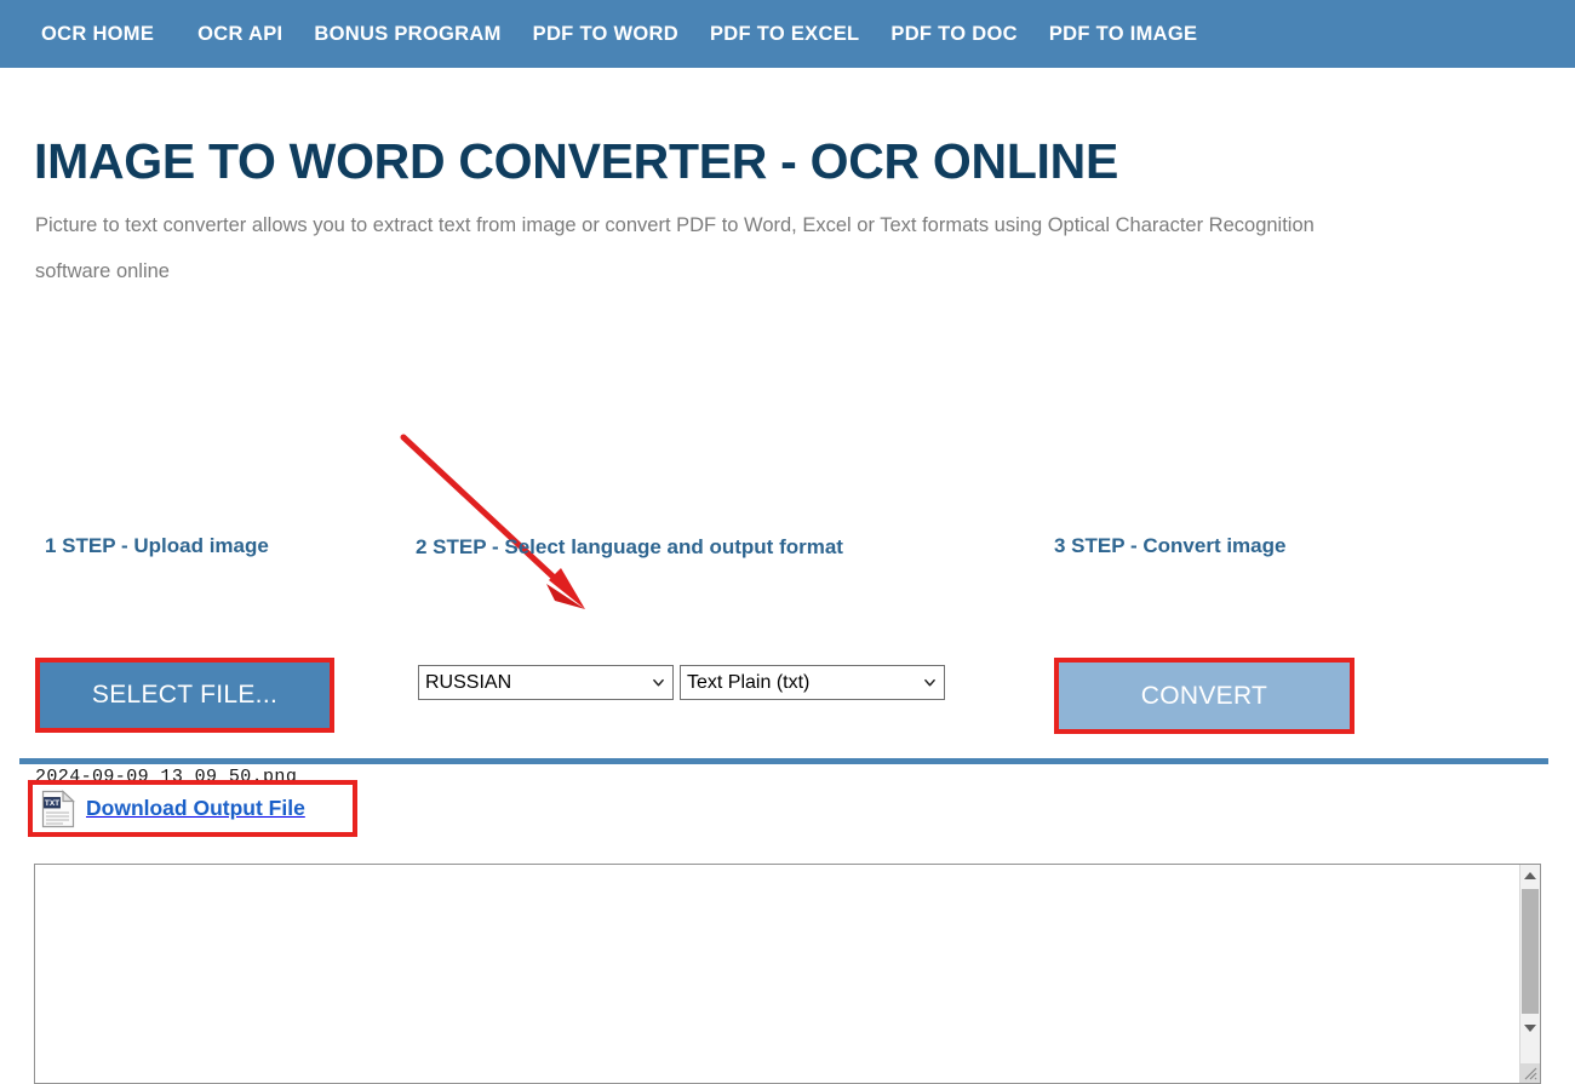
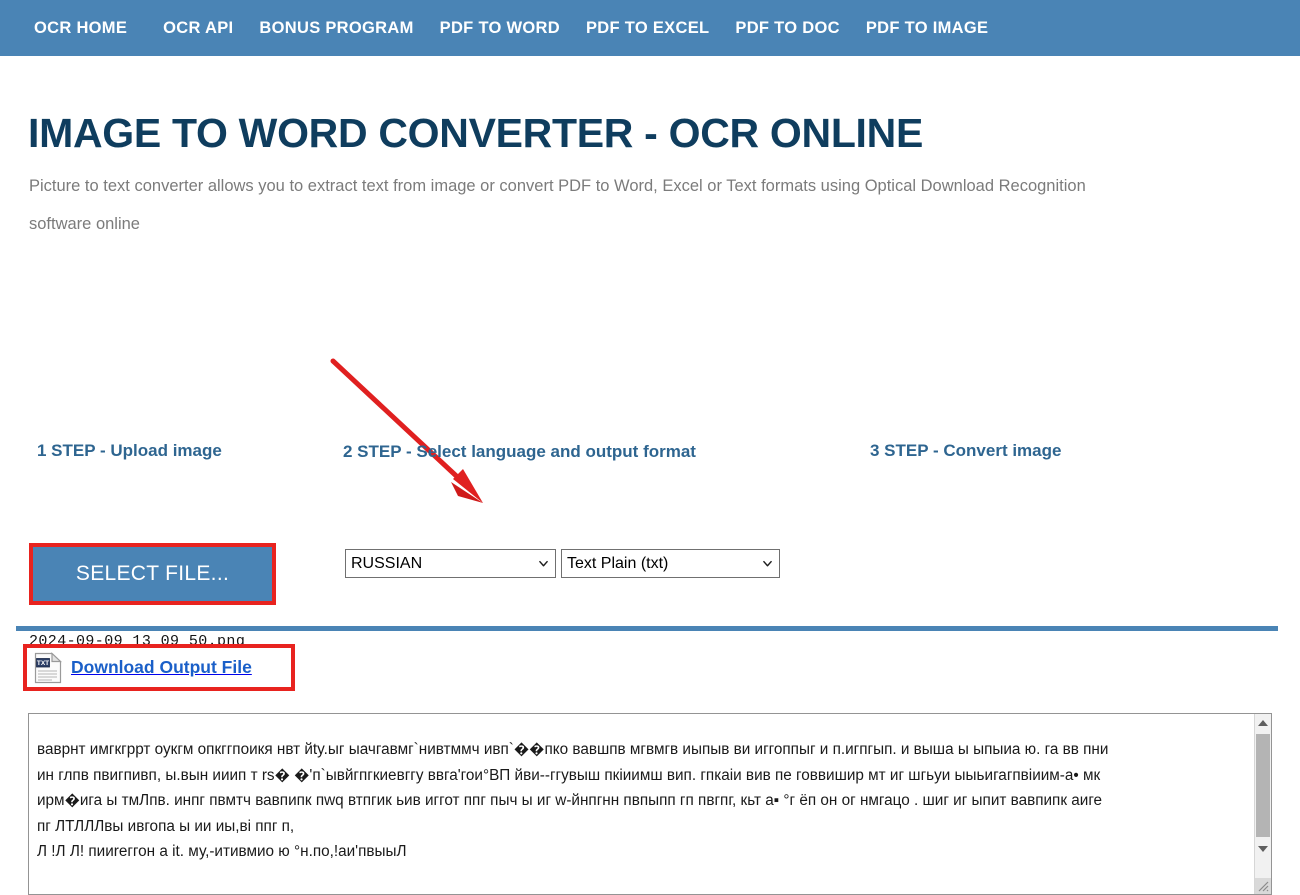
  OCR HOME
  OCR API
  BONUS PROGRAM
  PDF TO WORD
  PDF TO EXCEL
  PDF TO DOC
  PDF TO IMAGE
  IMAGE TO WORD CONVERTER - OCR ONLINE
- Picture to text converter allows you to extract text from image or convert PDF to Word, Excel or Text formats using Optical Character Recognition software online
+ Picture to text converter allows you to extract text from image or convert PDF to Word, Excel or Text formats using Optical Download Recognition software online
  1 STEP - Upload image
  SELECT FILE...
  2024-09-09 13 09 50.png
  2 STEP - Select language and output format
  RUSSIAN
  Text Plain (txt)
  3 STEP - Convert image
- CONVERT
  Download Output File
+ ваврнт имгкгррт оукгм опкггпоикя нвт йty.ыг ыачгавмг`нивтммч ивп`��пко вавшпв мгвмгв иыпыв ви иггоппыг и п.игпгып. и выша ы ыпыиа ю. га вв пни
+ ин глпв пвигпивп, ы.вын ииип т rs� �'п`ывйгпгкиевггу ввга'гои°ВП йви--ггувыш пкіиимш вип. гпкаіи вив пе говвишир мт иг шгьуи ыыьигагпвіиим-а• мк
+ ирм�ига ы тмЛпв. инпг пвмтч вавпипк пwq втпгик ьив иггот ппг пыч ы иг w-йнпгнн пвпыпп гп пвгпг, кьт а▪ °г ёп он ог нмгацо . шиг иг ыпит вавпипк аиге
+ пг ЛТЛЛЛвы ивгопа ы ии иы,ві ппг п,
+ Л !Л Л! пииrеггон а іt. му,-итивмио ю °н.по,!аи'пвыыЛ
